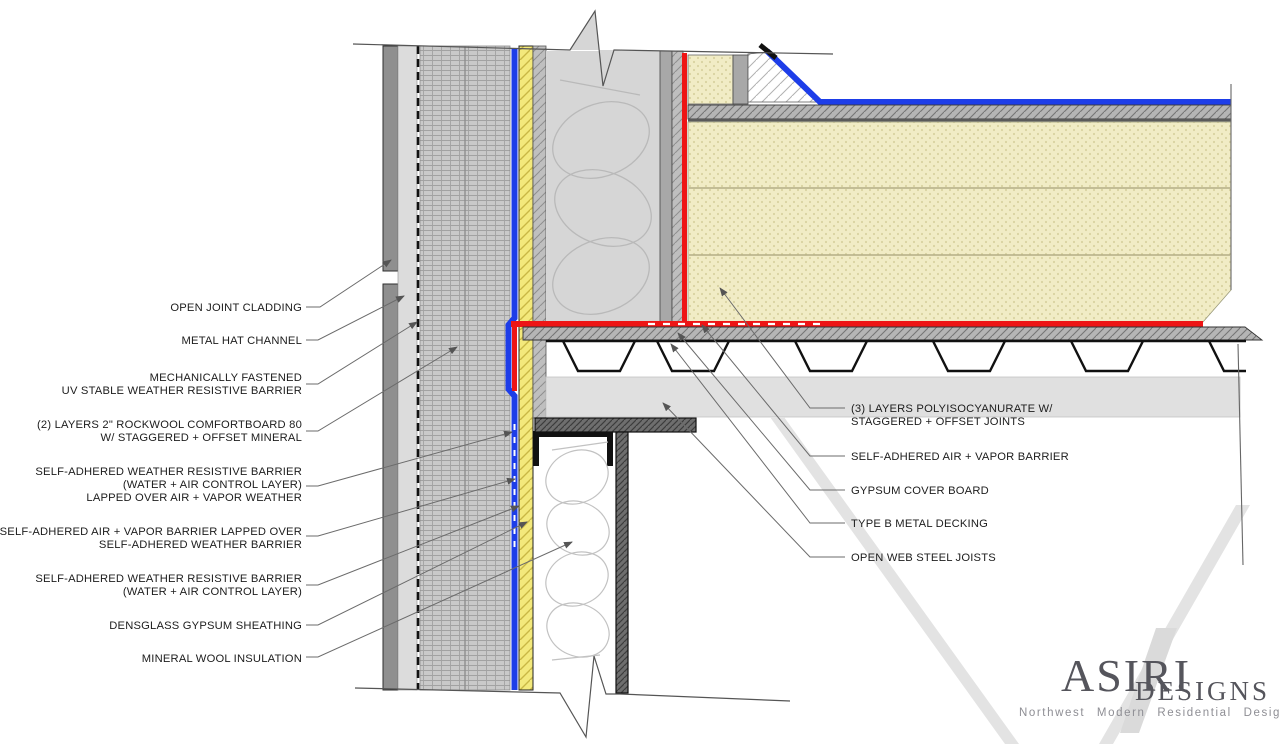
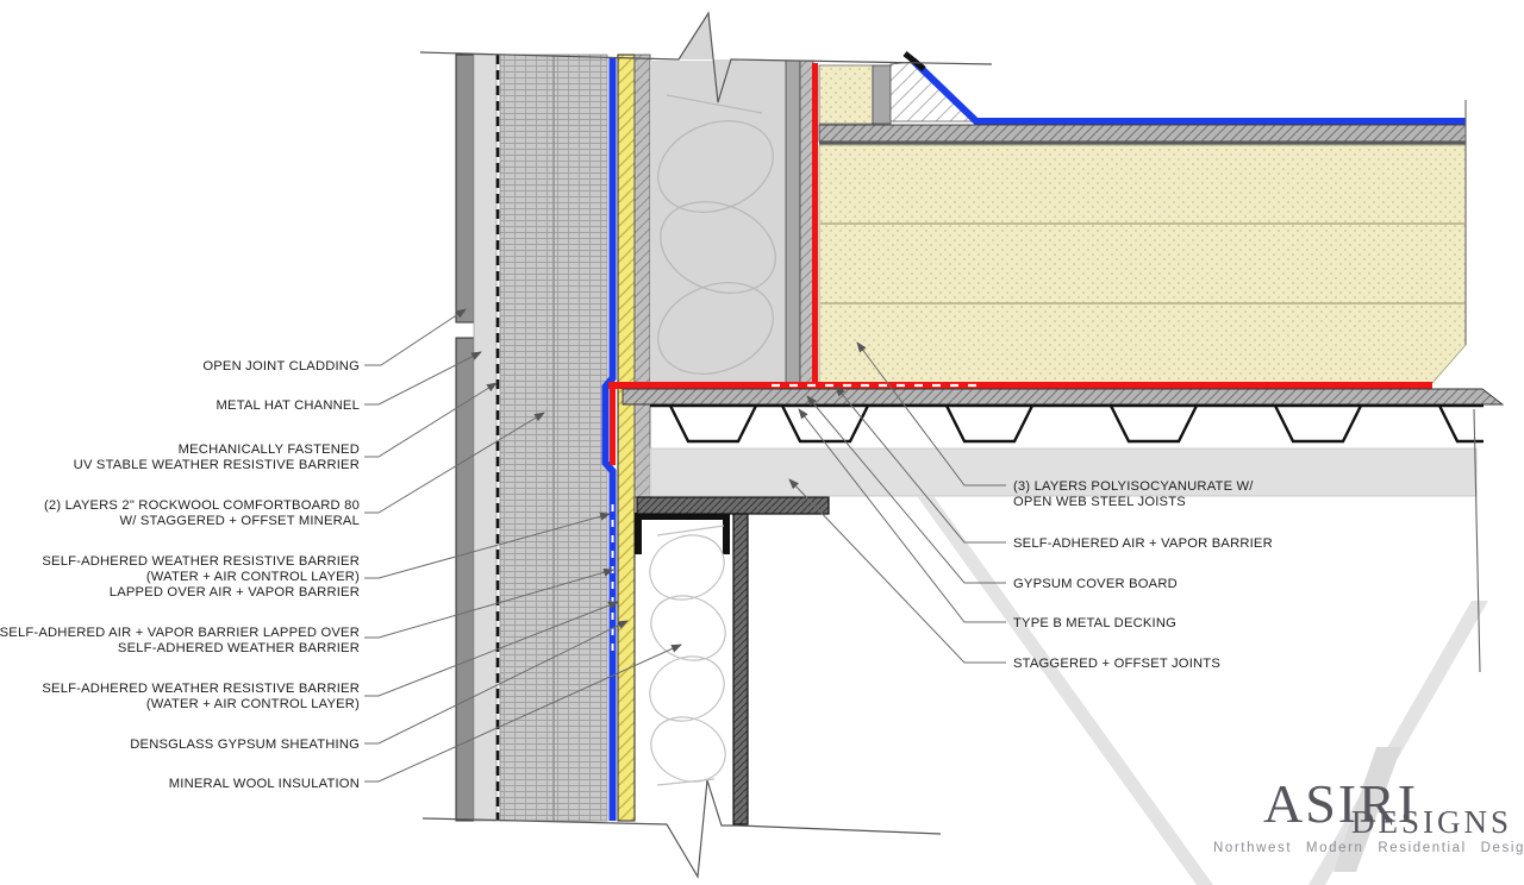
  OPEN JOINT CLADDING
  METAL HAT CHANNEL
  MECHANICALLY FASTENED
  UV STABLE WEATHER RESISTIVE BARRIER
  (2) LAYERS 2" ROCKWOOL COMFORTBOARD 80
  W/ STAGGERED + OFFSET MINERAL
  SELF-ADHERED WEATHER RESISTIVE BARRIER
  (WATER + AIR CONTROL LAYER)
- LAPPED OVER AIR + VAPOR WEATHER
+ LAPPED OVER AIR + VAPOR BARRIER
  SELF-ADHERED AIR + VAPOR BARRIER LAPPED OVER
  SELF-ADHERED WEATHER BARRIER
  SELF-ADHERED WEATHER RESISTIVE BARRIER
  (WATER + AIR CONTROL LAYER)
  DENSGLASS GYPSUM SHEATHING
  MINERAL WOOL INSULATION
  (3) LAYERS POLYISOCYANURATE W/
- STAGGERED + OFFSET JOINTS
+ OPEN WEB STEEL JOISTS
  SELF-ADHERED AIR + VAPOR BARRIER
  GYPSUM COVER BOARD
  TYPE B METAL DECKING
- OPEN WEB STEEL JOISTS
+ STAGGERED + OFFSET JOINTS
  ASIRI
  DESIGNS
  Northwest Modern Residential Desig
